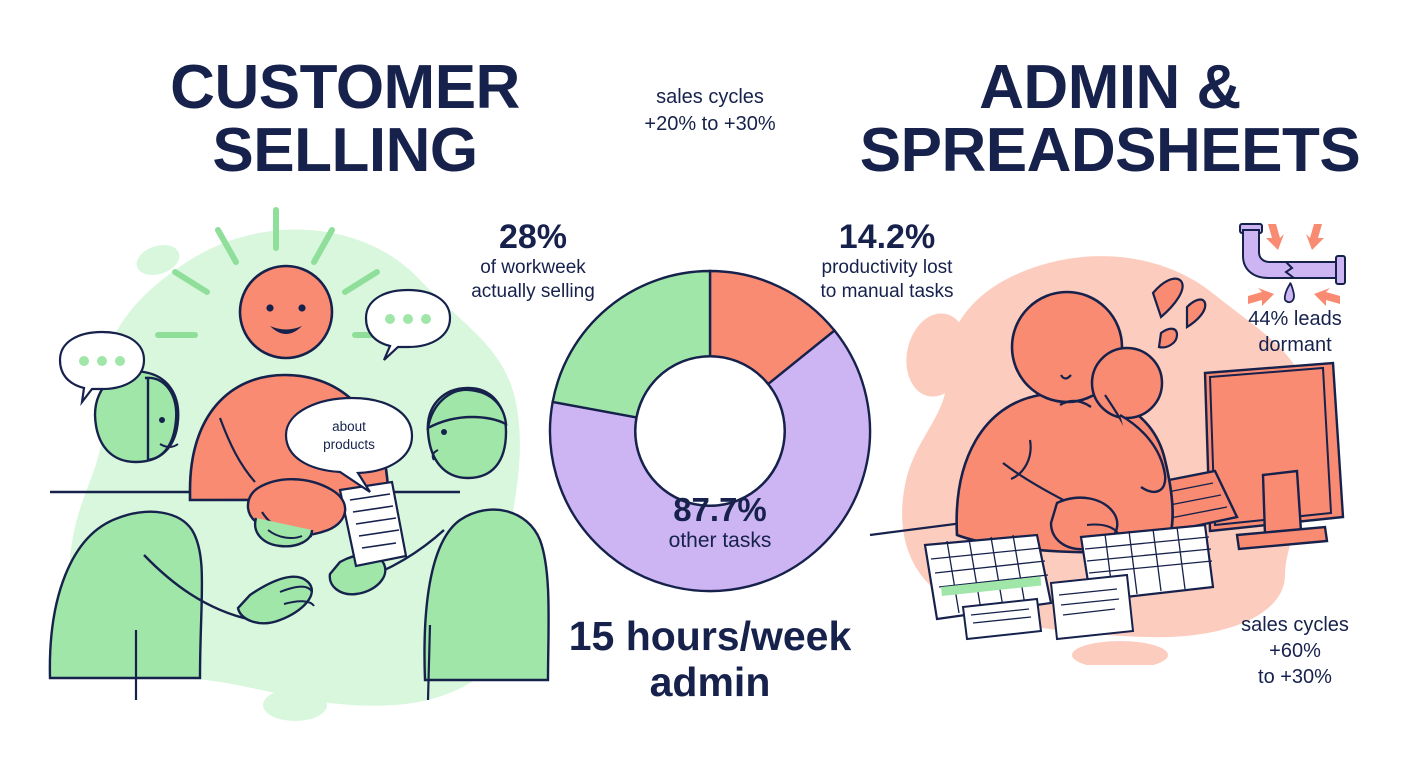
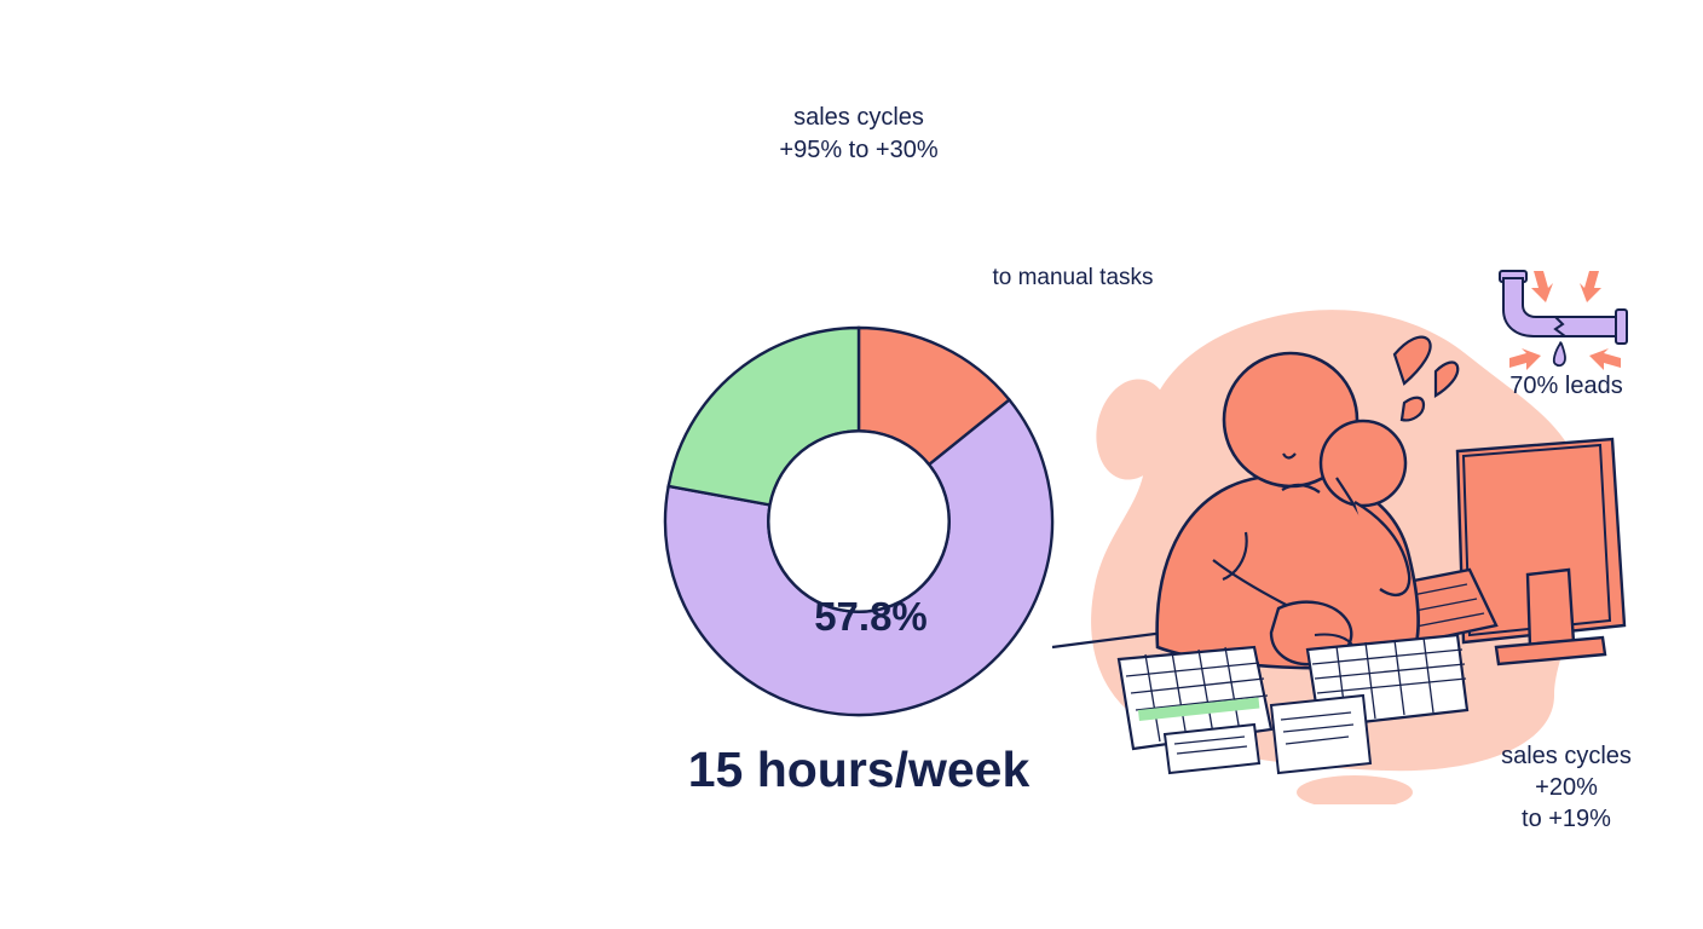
- about
- products
- 87.7%
+ 57.8%
- other tasks
- CUSTOMER SELLING
- ADMIN & SPREADSHEETS
  sales cycles
- +20% to +30%
+ +95% to +30%
- 28%
- of workweek
- actually selling
- 14.2%
- productivity lost
  to manual tasks
  15 hours/week
- admin
- 44% leads
+ 70% leads
- dormant
  sales cycles
- +60%
+ +20%
- to +30%
+ to +19%
